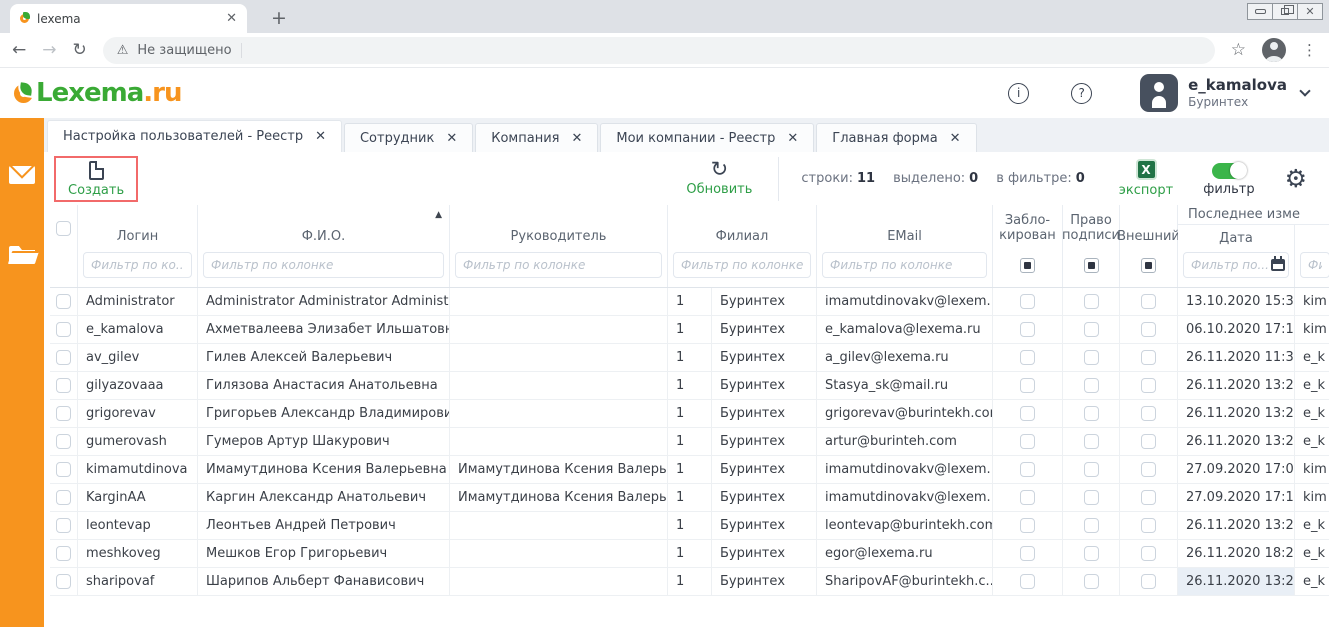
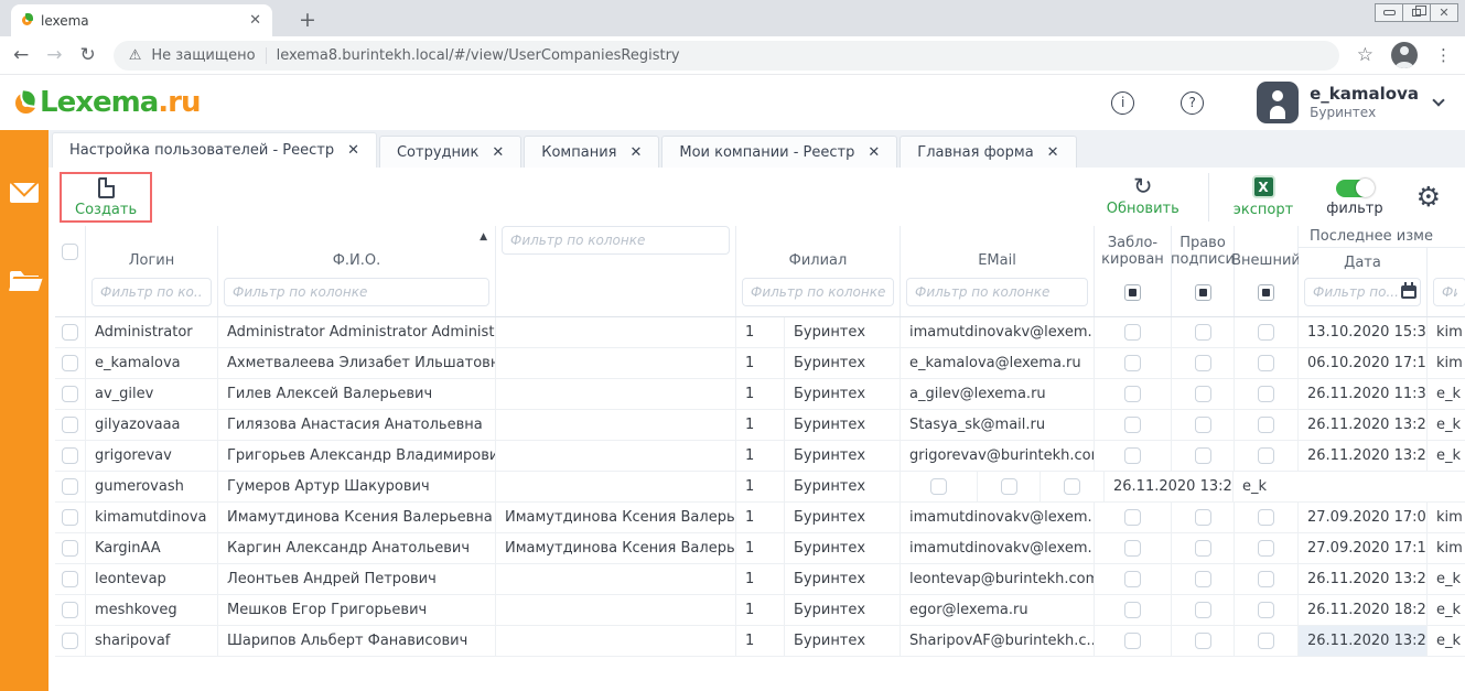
  lexema
  ✕
  +
  ✕
  ←
  →
  ↻
  ⚠
  Не защищено
+ lexema8.burintekh.local/#/view/UserCompaniesRegistry
  ☆
  ⋮
  Lexema
  .ru
  i
  ?
  e_kamalova
  Буринтех
  Настройка пользователей - Реестр
  ✕
  Сотрудник
  ✕
  Компания
  ✕
  Мои компании - Реестр
  ✕
  Главная форма
  ✕
  Создать
  ↻
  Обновить
- строки: 11
- выделено: 0
- в фильтре: 0
  X
  экспорт
  фильтр
  ⚙
  Логин
  Фильтр по ко..
  ▲
  Ф.И.О.
  Фильтр по колонке
- Руководитель
  Фильтр по колонке
  Филиал
  Фильтр по колонке
  EMail
  Фильтр по колонке
  Забло-
  кирован
  Право
  подписи
  Внешний
  Последнее изме
  Дата
  Фильтр по...
  Administrator
  Administrator Administrator Administ
  1
  Буринтех
  imamutdinovakv@lexem..
  13.10.2020 15:3
  kim
  e_kamalova
  Ахметвалеева Элизабет Ильшатовн
  1
  Буринтех
  e_kamalova@lexema.ru
  06.10.2020 17:1
  kim
  av_gilev
  Гилев Алексей Валерьевич
  1
  Буринтех
  a_gilev@lexema.ru
  26.11.2020 11:3
  e_k
  gilyazovaaa
  Гилязова Анастасия Анатольевна
  1
  Буринтех
  Stasya_sk@mail.ru
  26.11.2020 13:2
  e_k
  grigorevav
  Григорьев Александр Владимирови
  1
  Буринтех
  grigorevav@burintekh.co
  26.11.2020 13:2
  e_k
  gumerovash
  Гумеров Артур Шакурович
  1
  Буринтех
- artur@burinteh.com
  26.11.2020 13:2
  e_k
  kimamutdinova
  Имамутдинова Ксения Валерьевна
  Имамутдинова Ксения Валерь
  1
  Буринтех
  imamutdinovakv@lexem..
  27.09.2020 17:0
  kim
  KarginAA
  Каргин Александр Анатольевич
  Имамутдинова Ксения Валерь
  1
  Буринтех
  imamutdinovakv@lexem..
  27.09.2020 17:1
  kim
  leontevap
  Леонтьев Андрей Петрович
  1
  Буринтех
  leontevap@burintekh.com
  26.11.2020 13:2
  e_k
  meshkoveg
  Мешков Егор Григорьевич
  1
  Буринтех
  egor@lexema.ru
  26.11.2020 18:2
  e_k
  sharipovaf
  Шарипов Альберт Фанависович
  1
  Буринтех
  SharipovAF@burintekh.c..
  26.11.2020 13:2
  e_k
